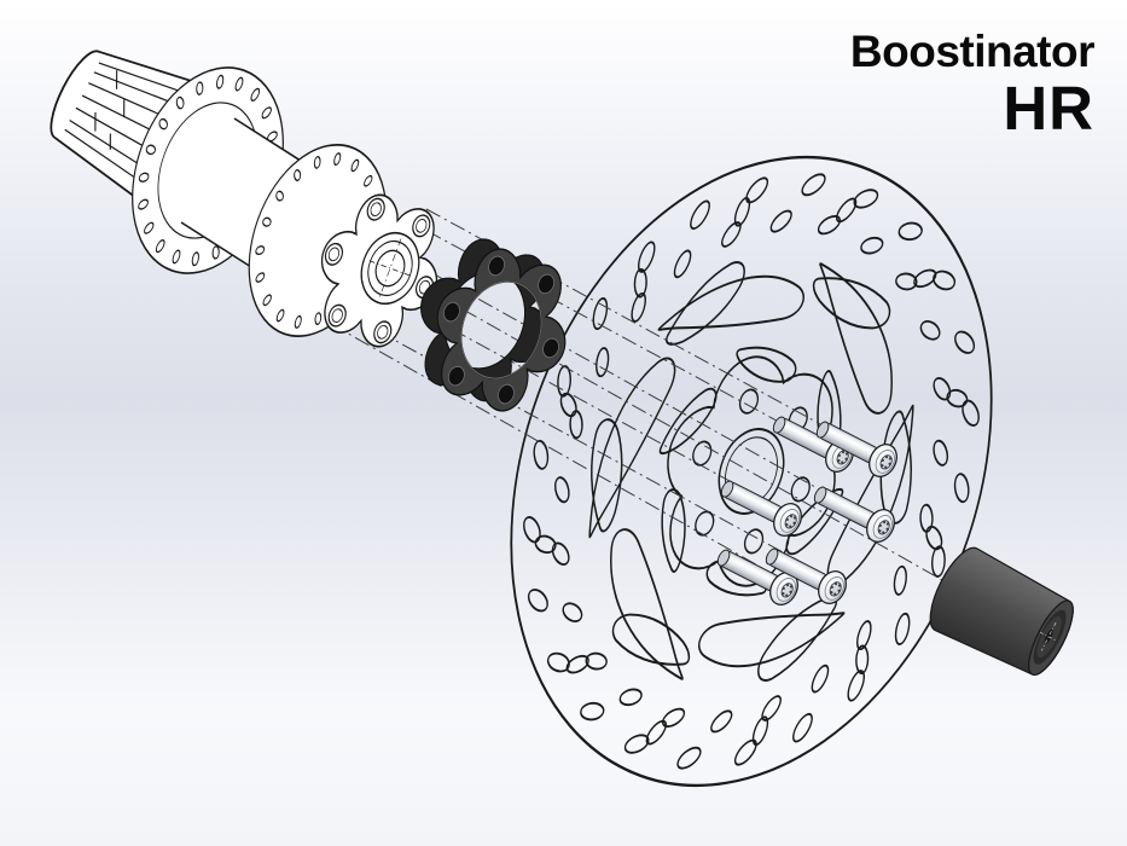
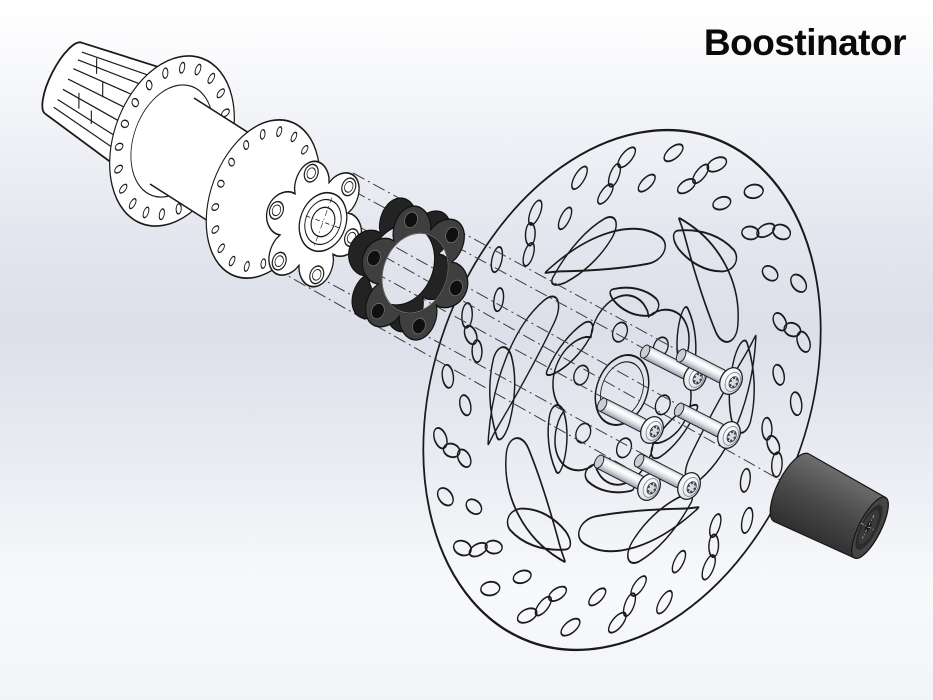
  Boostinator
- HR
